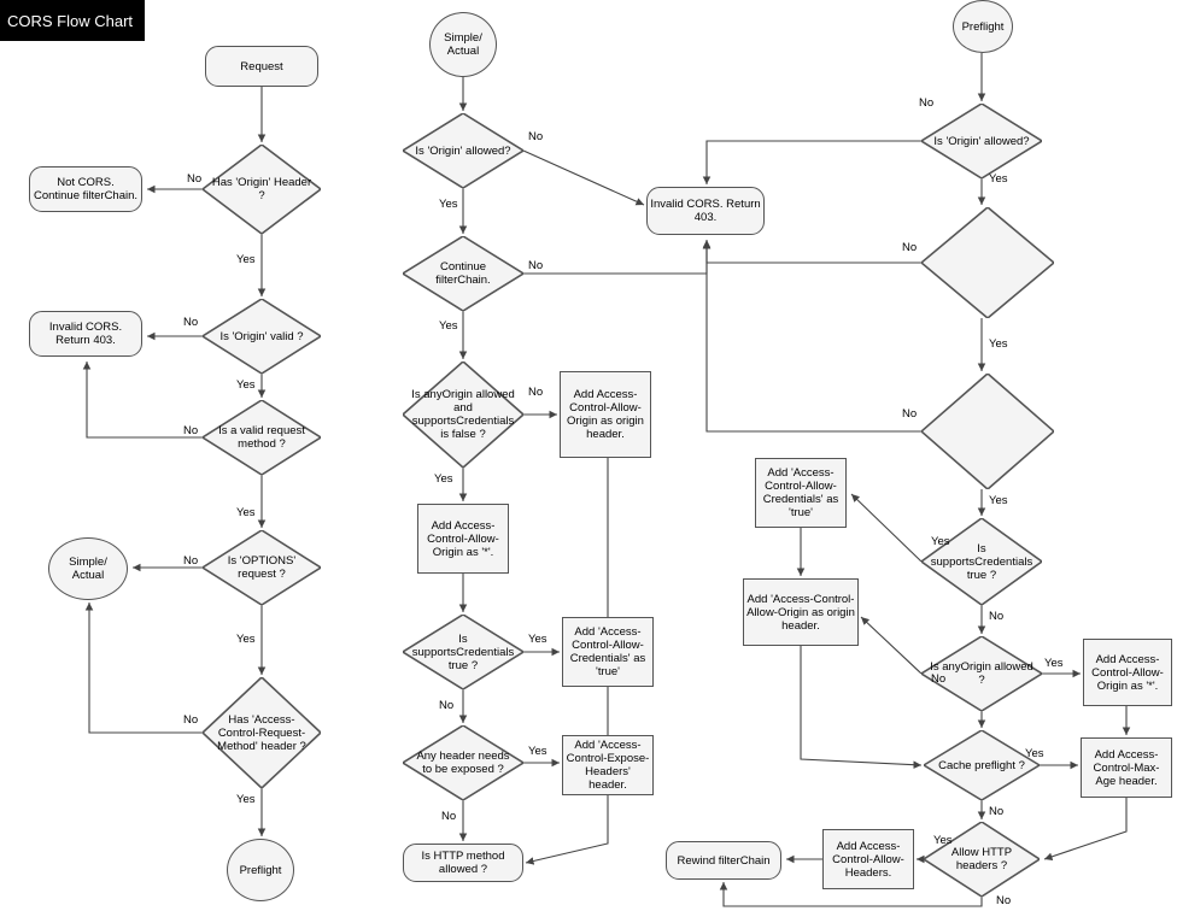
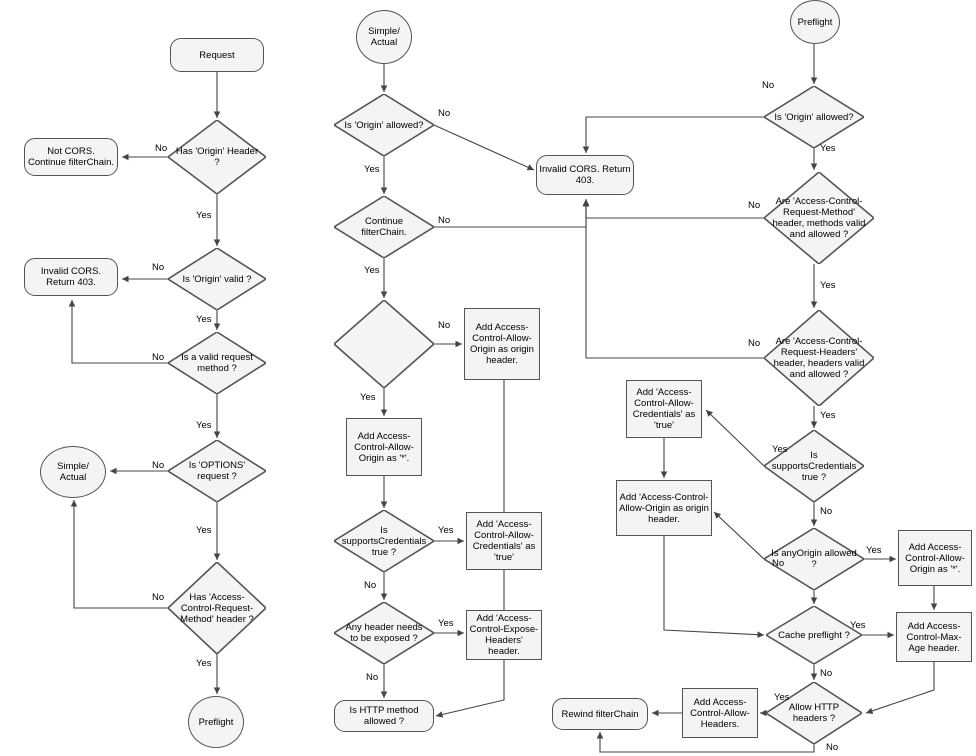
- CORS Flow Chart
  Request
  Has 'Origin' Header ?
  Not CORS. Continue filterChain.
  Is 'Origin' valid ?
  Invalid CORS. Return 403.
  Is a valid request method ?
  Is 'OPTIONS' request ?
  Simple/ Actual
  Has 'Access-Control-Request-Method' header ?
  Preflight
  Simple/ Actual
  Is 'Origin' allowed?
  Invalid CORS. Return 403.
  Continue filterChain.
- Is anyOrigin allowed and supportsCredentials is false ?
  Add Access-Control-Allow-Origin as origin header.
  Add Access-Control-Allow-Origin as '*'.
  Is supportsCredentials true ?
  Add 'Access-Control-Allow-Credentials' as 'true'
  Any header needs to be exposed ?
  Add 'Access-Control-Expose-Headers' header.
  Is HTTP method allowed ?
  Preflight
  Is 'Origin' allowed?
+ Are 'Access-Control-Request-Method' header, methods valid and allowed ?
+ Are 'Access-Control-Request-Headers' header, headers valid and allowed ?
  Add 'Access-Control-Allow-Credentials' as 'true'
  Is supportsCredentials true ?
  Add 'Access-Control-Allow-Origin as origin header.
  Is anyOrigin allowed ?
  Add Access-Control-Allow-Origin as '*'.
  Cache preflight ?
  Add Access-Control-Max-Age header.
  Allow HTTP headers ?
  Add Access-Control-Allow-Headers.
  Rewind filterChain
  No
  Yes
  No
  Yes
  No
  Yes
  No
  Yes
  No
  Yes
  No
  Yes
  No
  Yes
  No
  Yes
  Yes
  No
  Yes
  No
  No
  Yes
  No
  Yes
  No
  Yes
  Yes
  No
  Yes
  No
  Yes
  No
  Yes
  No
